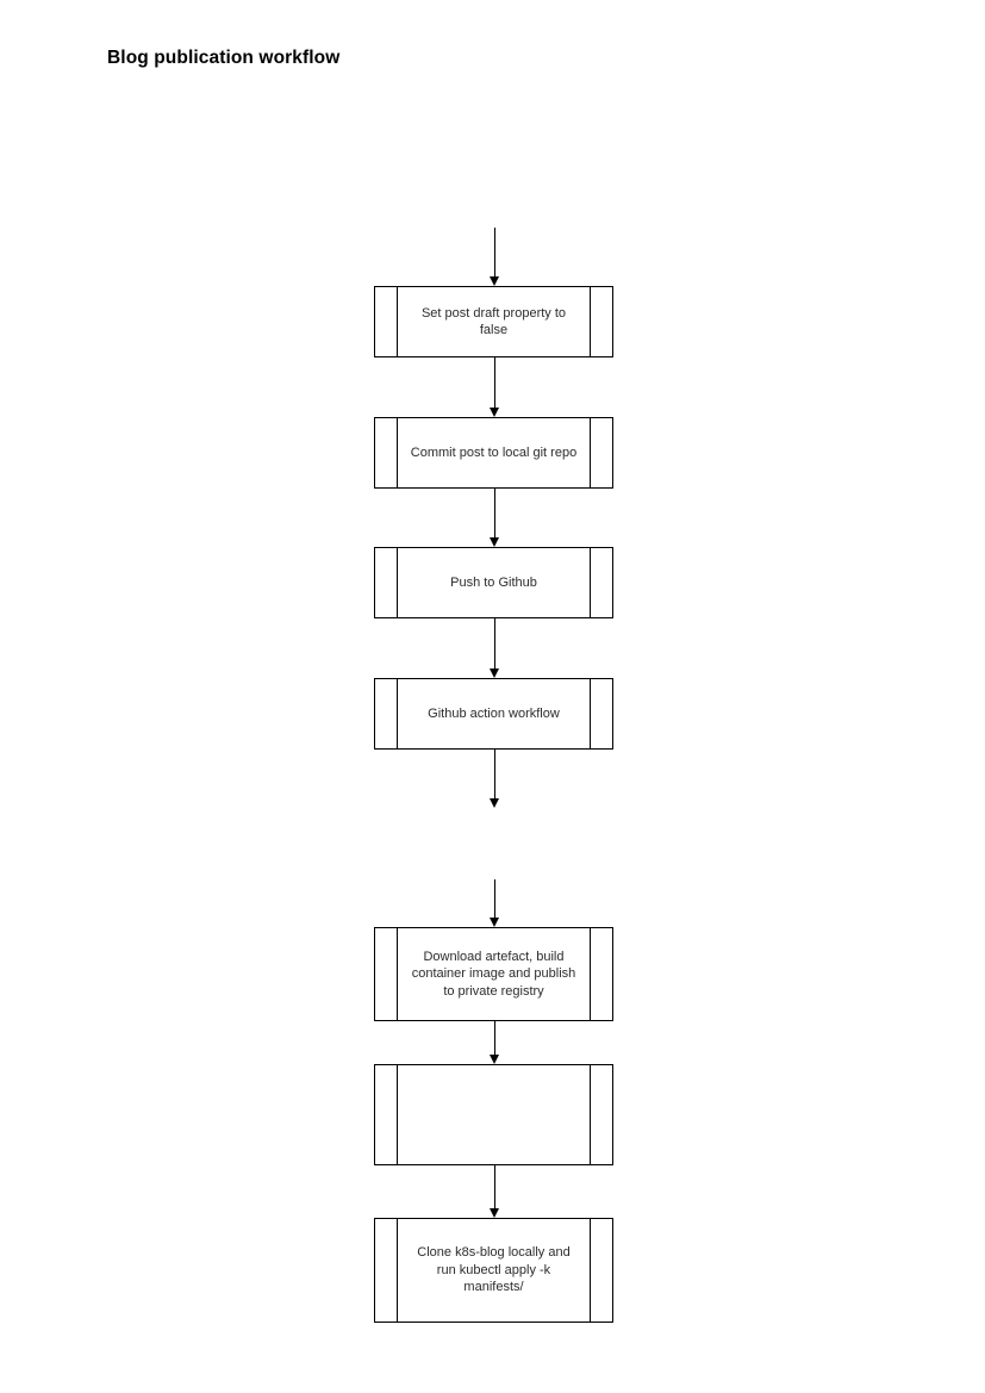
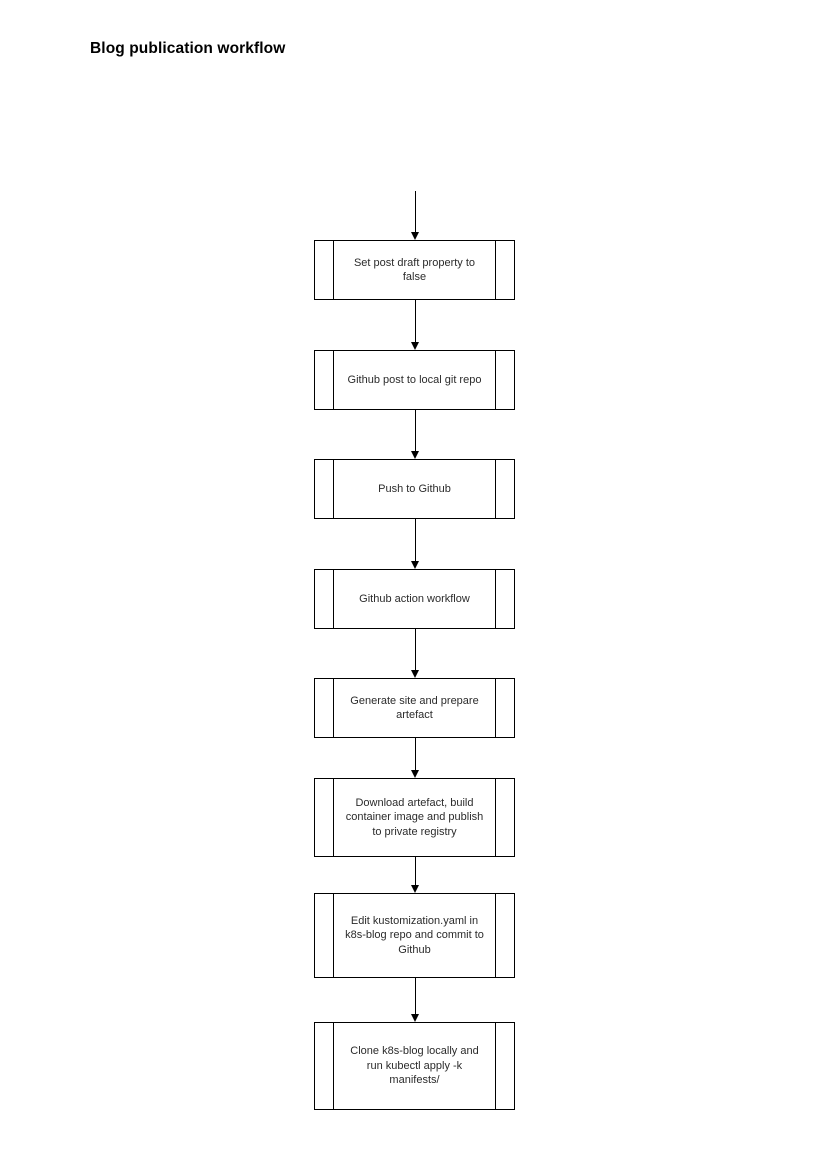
  Blog publication workflow
  Set post draft property to
  false
- Commit post to local git repo
+ Github post to local git repo
  Push to Github
  Github action workflow
+ Generate site and prepare
+ artefact
  Download artefact, build
  container image and publish
  to private registry
+ Edit kustomization.yaml in
+ k8s-blog repo and commit to
+ Github
  Clone k8s-blog locally and
  run kubectl apply -k
  manifests/
